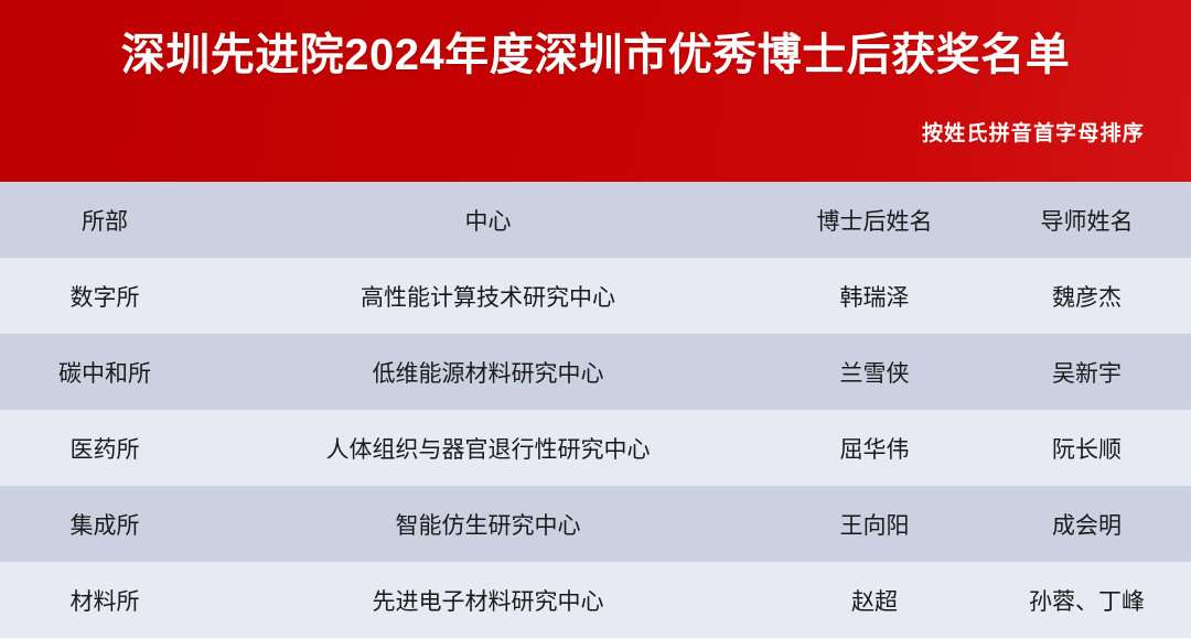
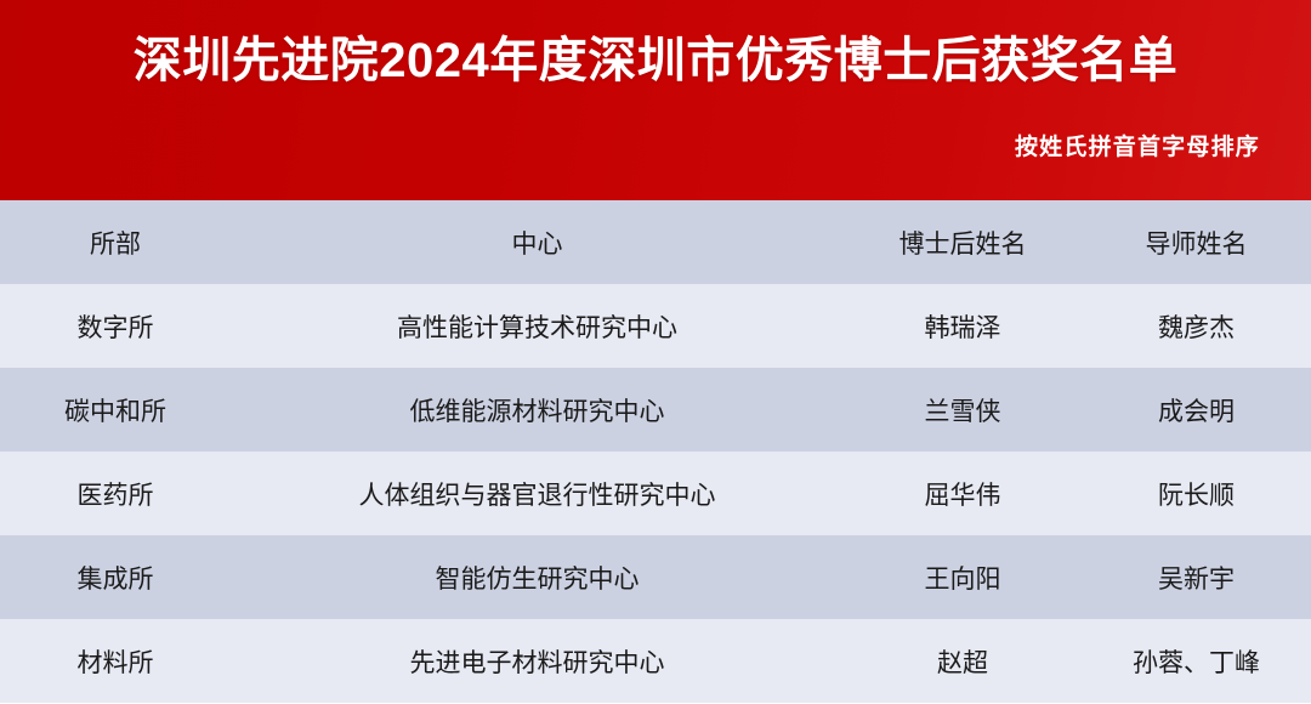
  深圳先进院2024年度深圳市优秀博士后获奖名单
  按姓氏拼音首字母排序
  所部	中心	博士后姓名	导师姓名
  数字所	高性能计算技术研究中心	韩瑞泽	魏彦杰
- 碳中和所	低维能源材料研究中心	兰雪侠	吴新宇
+ 碳中和所	低维能源材料研究中心	兰雪侠	成会明
  医药所	人体组织与器官退行性研究中心	屈华伟	阮长顺
- 集成所	智能仿生研究中心	王向阳	成会明
+ 集成所	智能仿生研究中心	王向阳	吴新宇
  材料所	先进电子材料研究中心	赵超	孙蓉、丁峰
